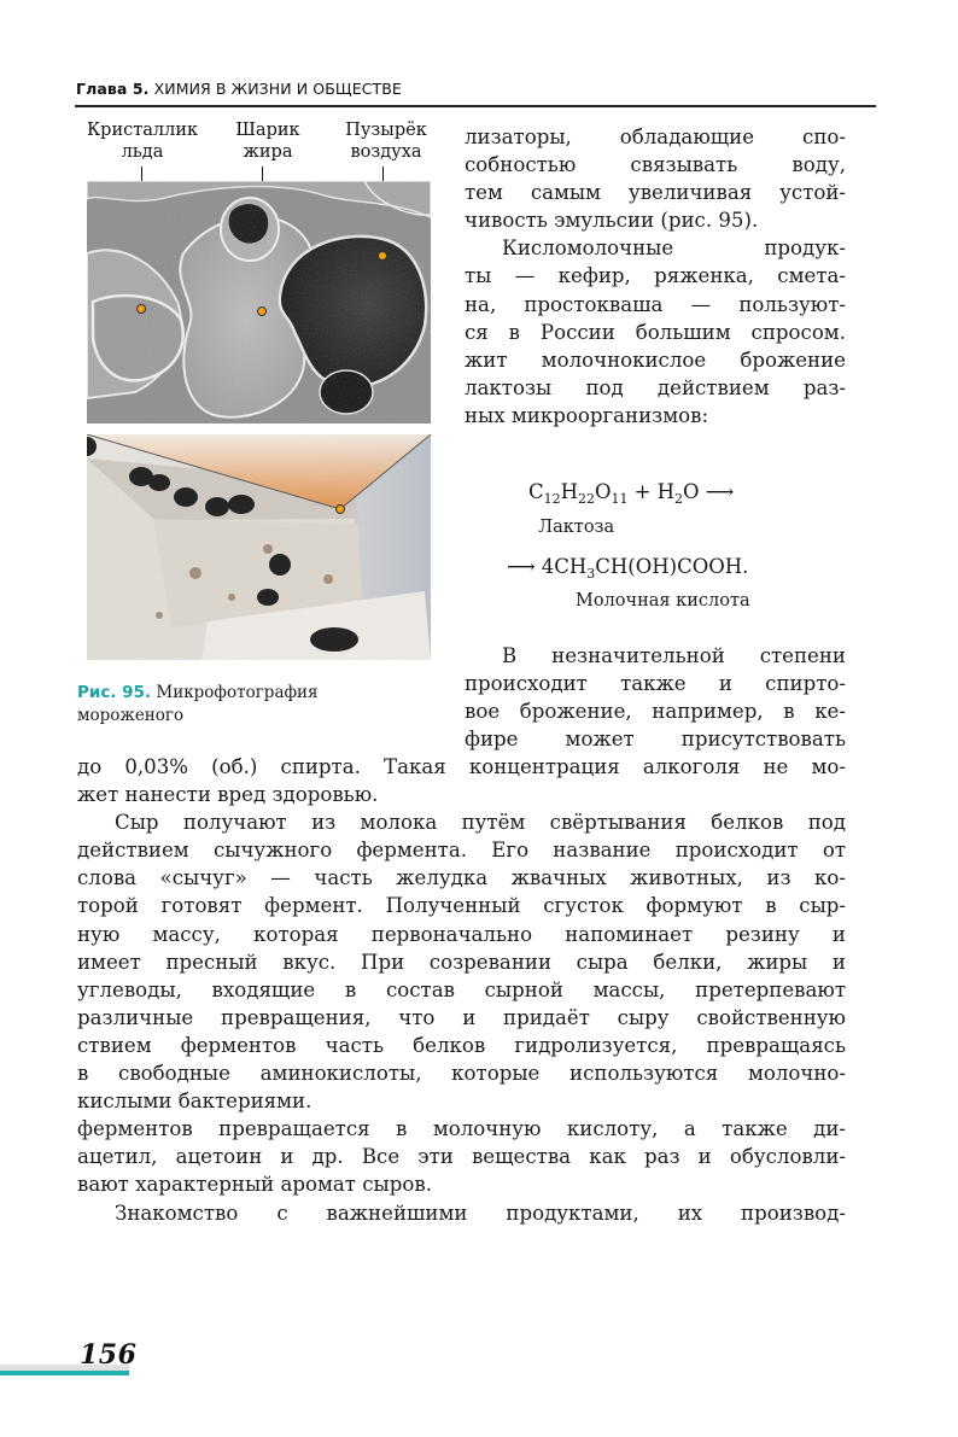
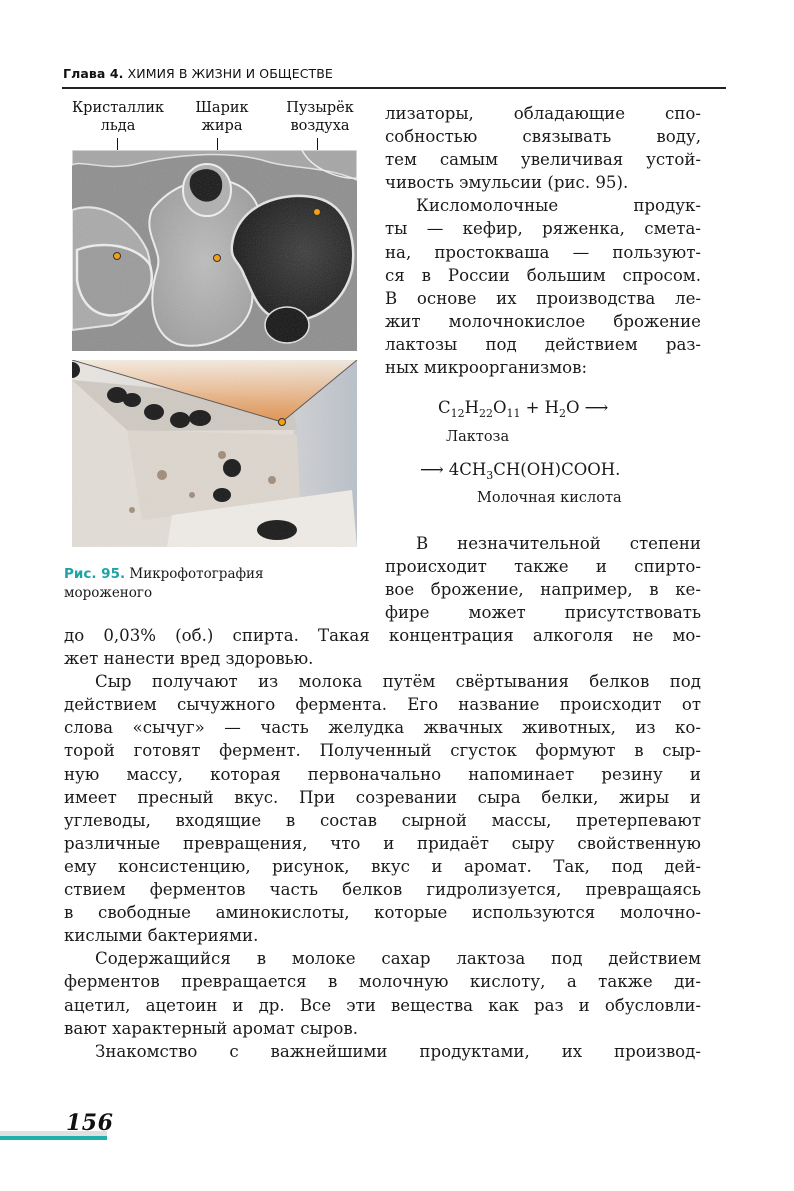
- Глава 5. ХИМИЯ В ЖИЗНИ И ОБЩЕСТВЕ
+ Глава 4. ХИМИЯ В ЖИЗНИ И ОБЩЕСТВЕ
  Кристаллик
  льда
  Шарик
  жира
  Пузырёк
  воздуха
  Рис. 95. Микрофотография
  мороженого
  лизаторы, обладающие спо-
  собностью связывать воду,
  тем самым увеличивая устой-
  чивость эмульсии (рис. 95).
  Кисломолочные продук-
  ты — кефир, ряженка, смета-
  на, простокваша — пользуют-
  ся в России большим спросом.
+ В основе их производства ле-
  жит молочнокислое брожение
  лактозы под действием раз-
  ных микроорганизмов:
  C12H22O11 + H2O ⟶
  Лактоза
  ⟶ 4CH3CH(OH)COOH.
  Молочная кислота
  В незначительной степени
  происходит также и спирто-
  вое брожение, например, в ке-
  фире может присутствовать
  до 0,03% (об.) спирта. Такая концентрация алкоголя не мо-
  жет нанести вред здоровью.
  Сыр получают из молока путём свёртывания белков под
  действием сычужного фермента. Его название происходит от
  слова «сычуг» — часть желудка жвачных животных, из ко-
  торой готовят фермент. Полученный сгусток формуют в сыр-
  ную массу, которая первоначально напоминает резину и
  имеет пресный вкус. При созревании сыра белки, жиры и
  углеводы, входящие в состав сырной массы, претерпевают
  различные превращения, что и придаёт сыру свойственную
+ ему консистенцию, рисунок, вкус и аромат. Так, под дей-
  ствием ферментов часть белков гидролизуется, превращаясь
  в свободные аминокислоты, которые используются молочно-
  кислыми бактериями.
+ Содержащийся в молоке сахар лактоза под действием
  ферментов превращается в молочную кислоту, а также ди-
  ацетил, ацетоин и др. Все эти вещества как раз и обусловли-
  вают характерный аромат сыров.
  Знакомство с важнейшими продуктами, их производ-
  156
